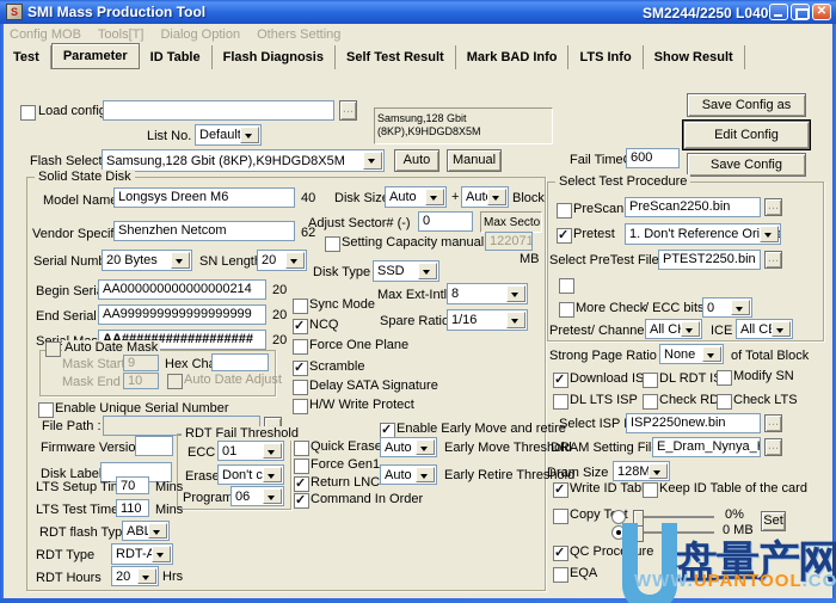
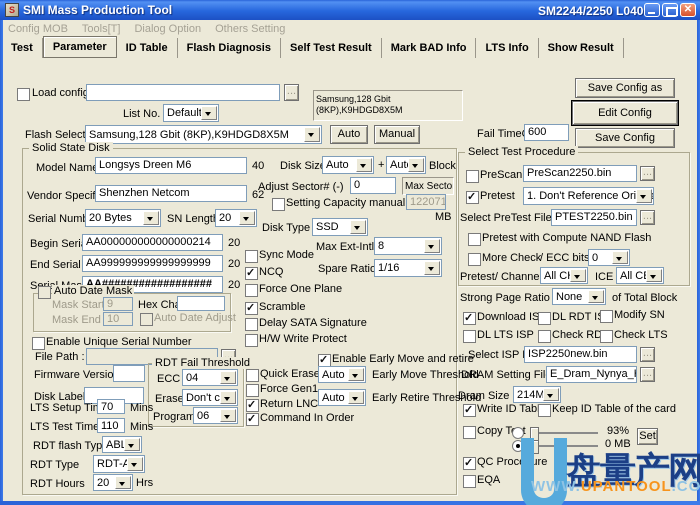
  S
  SMI Mass Production Tool
  SM2244/2250 L040
  ✕
  Config MOB
  Tools[T]
  Dialog Option
  Others Setting
  Test
  Parameter
  ID Table
  Flash Diagnosis
  Self Test Result
  Mark BAD Info
  LTS Info
  Show Result
  Load confi
  ...
  Samsung,128 Gbit (8KP),K9HDGD8X5M
  List No.
  Defaul
  Flash Select
  Samsung,128 Gbit (8KP),K9HDGD8X5M
  Auto
  Manual
  Save Config as
  Edit Config
  Save Config
  Fail Time
  600
  Solid State Disk
  Model Nam
  Longsys Dreen M6
  40
  Disk Siz
  Auto
  +
  Aut
  Block
  Vendor Specif
  Shenzhen Netcom
  62
  Adjust Sector# (-)
  0
  Max Sector
  Setting Capacity manual
  122071
  MB
  Serial Num
  20 Bytes
  SN Lengt
  20
  Disk Type
  SSD
  Begin Seri
  AA000000000000000214
  20
  Max Ext-Intl
  8
  End Serial
  AA999999999999999999
  20
  Sync Mode
  Spare Rati
  1/16
  AA##################
  20
  NCQ
  Force One Plane
  Auto Date Mask
  9
  Mask End
  10
  Auto Date Adjust
  Scramble
  Delay SATA Signature
  H/W Write Protect
  Enable Unique Serial Number
  File Path :
  ...
  RDT Fail Threshold
  ECC
- 01
+ 04
  Erase
  Program
  06
  Firmware Versio
  Disk Labe
  LTS Setup Ti
  70
  Mins
  LTS Test Tim
  110
  Mins
  RDT flash Typ
  RDT Type
  RDT-
  RDT Hours
  20
  Hrs
  Enable Early Move and retire
  Quick Erase
  Auto
  Early Move Threshold
  Force Gen1
  Return LNC
  Auto
  Early Retire Threshold
  Command In Order
  Select Test Procedure
  PreScan
  PreScan2250.bin
  ...
  Pretest
  1. Don't Reference Ori
  Select PreTest File
  PTEST2250.bin
  ...
+ Pretest with Compute NAND Flash
  More Check
  / ECC bits
  0
  Pretest/ Channe
  All C
  ICE
  All C
  Strong Page Ratio
  None
  of Total Block
  Download IS
  DL RDT I
  Modify SN
  DL LTS ISP
  Check RD
  Check LTS
  ISP2250new.bin
  ...
  DRAM Setting Fil
  ...
  Dram Size
- 128M
+ 214M
  Write ID Tab
  Keep ID Table of the card
  Copy Tt
- 0%
+ 93%
  0 MB
  Set
  QC Procedure
  EQA
  盘量产网
  WWW.UPANTOOL.CO
